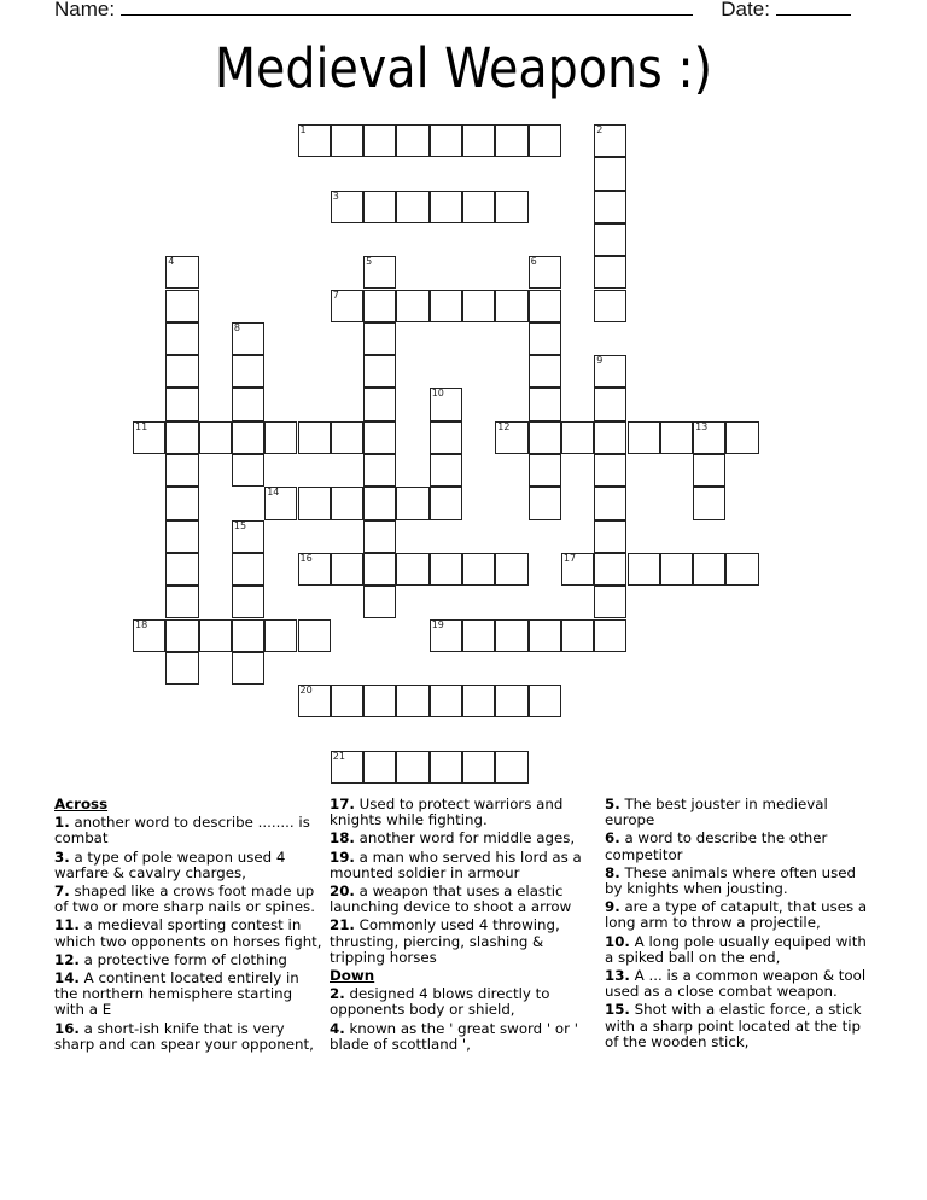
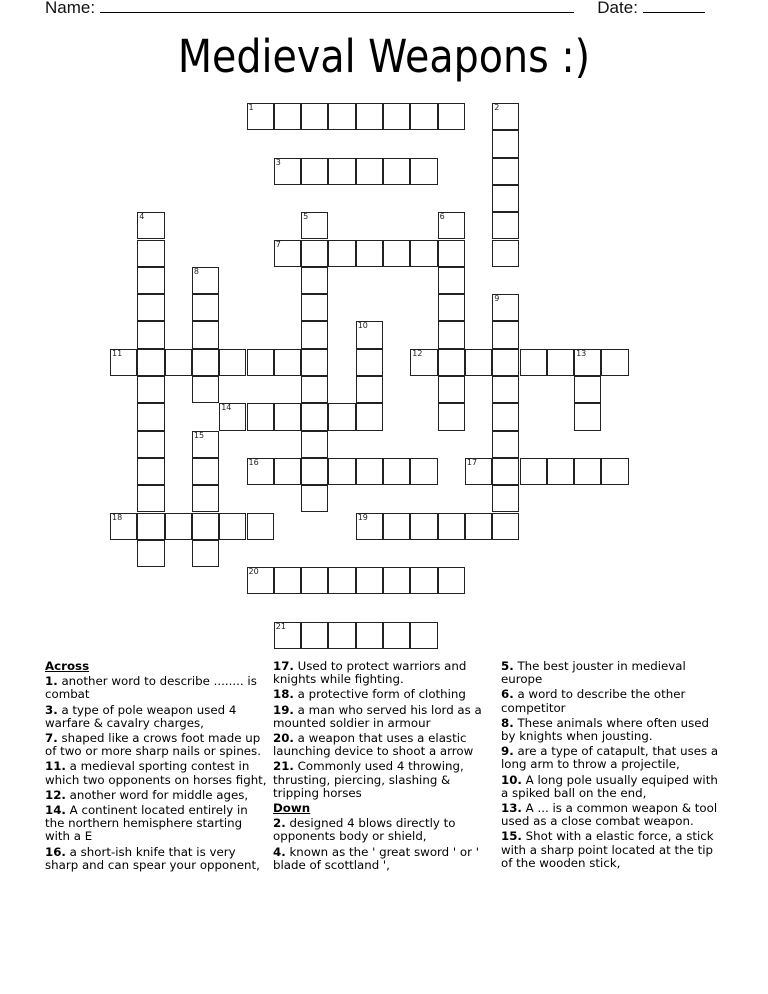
  Name: Date:
  Medieval Weapons :)
  1
  2
  3
  4
  5
  6
  7
  8
  9
  10
  11
  12
  13
  14
  15
  16
  17
  18
  19
  20
  21
  Across
  1. another word to describe ........ is combat
  3. a type of pole weapon used 4 warfare & cavalry charges,
  7. shaped like a crows foot made up of two or more sharp nails or spines.
  11. a medieval sporting contest in which two opponents on horses fight,
- 12. a protective form of clothing
+ 12. another word for middle ages,
  14. A continent located entirely in the northern hemisphere starting with a E
  16. a short-ish knife that is very sharp and can spear your opponent,
  17. Used to protect warriors and knights while fighting.
- 18. another word for middle ages,
+ 18. a protective form of clothing
  19. a man who served his lord as a mounted soldier in armour
  20. a weapon that uses a elastic launching device to shoot a arrow
  21. Commonly used 4 throwing, thrusting, piercing, slashing & tripping horses
  Down
  2. designed 4 blows directly to opponents body or shield,
  4. known as the ' great sword ' or ' blade of scottland ',
  5. The best jouster in medieval europe
  6. a word to describe the other competitor
  8. These animals where often used by knights when jousting.
  9. are a type of catapult, that uses a long arm to throw a projectile,
  10. A long pole usually equiped with a spiked ball on the end,
  13. A ... is a common weapon & tool used as a close combat weapon.
  15. Shot with a elastic force, a stick with a sharp point located at the tip of the wooden stick,
